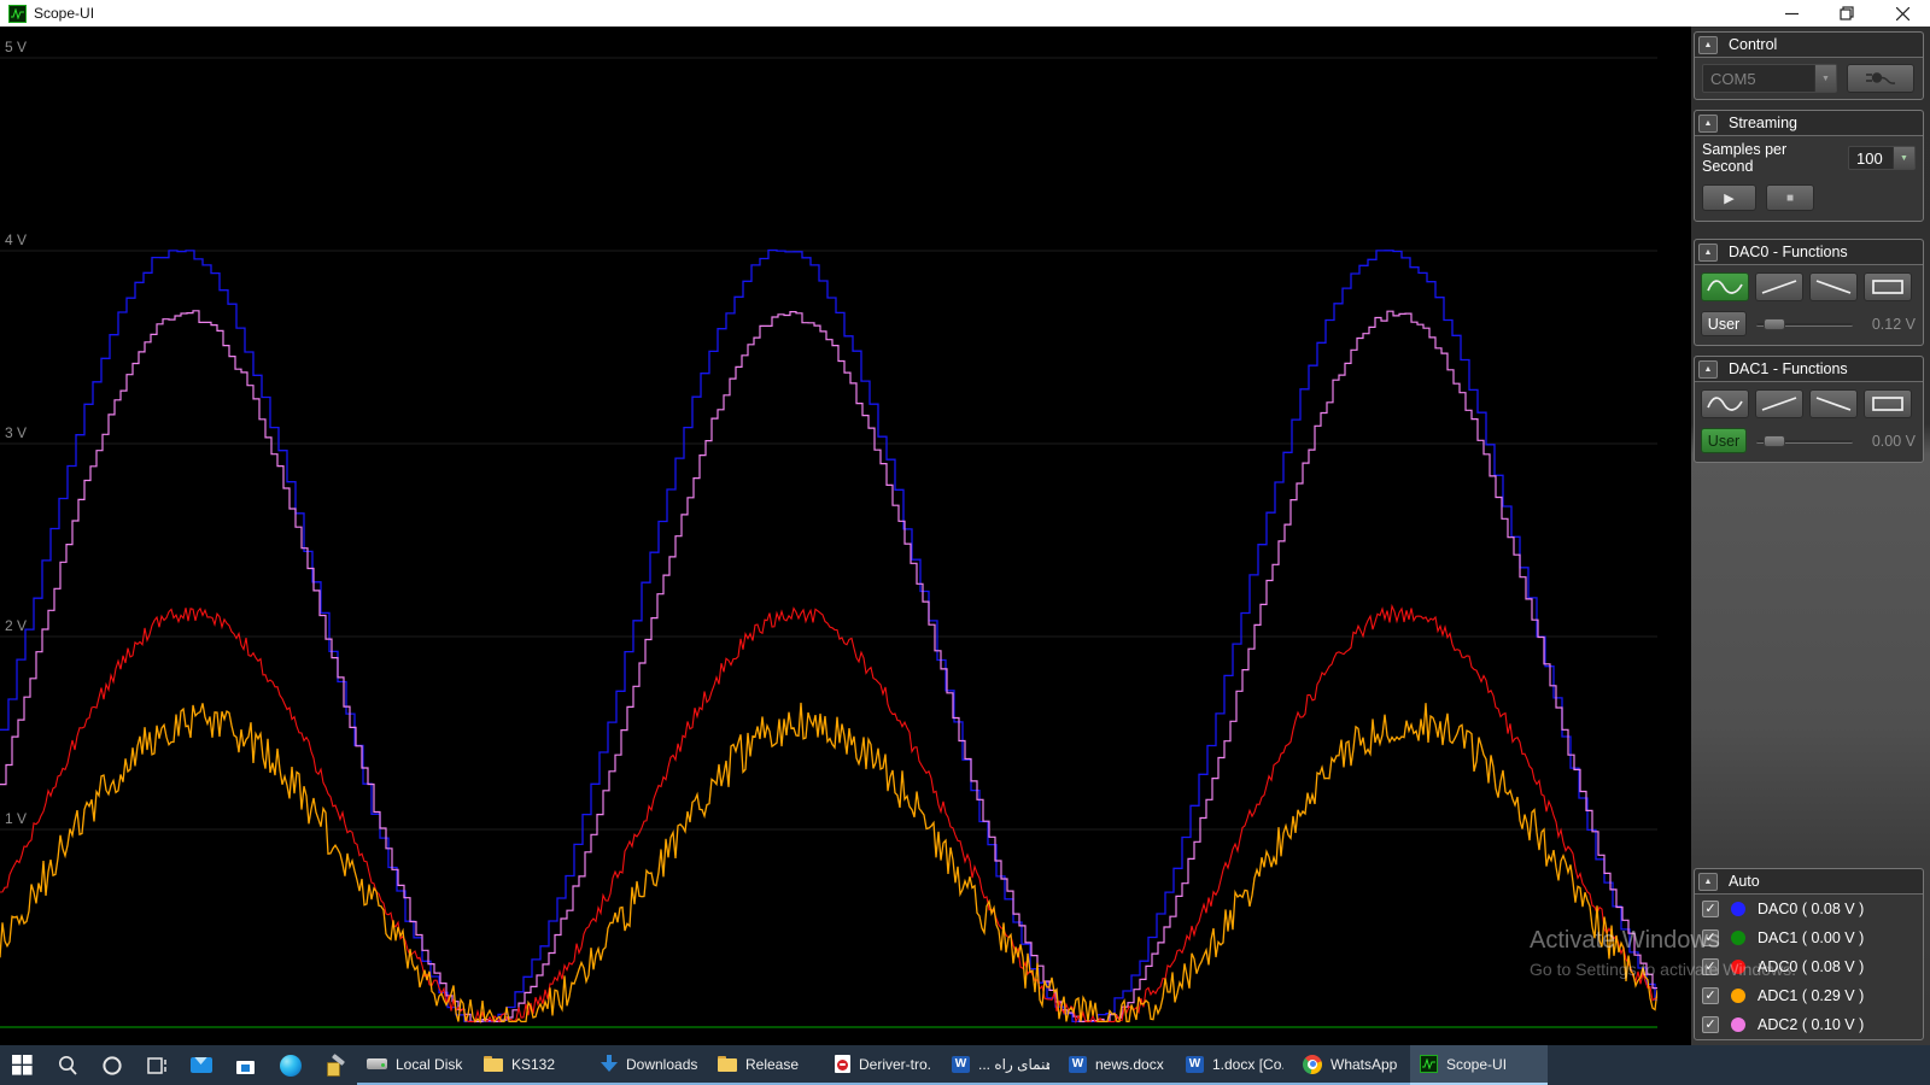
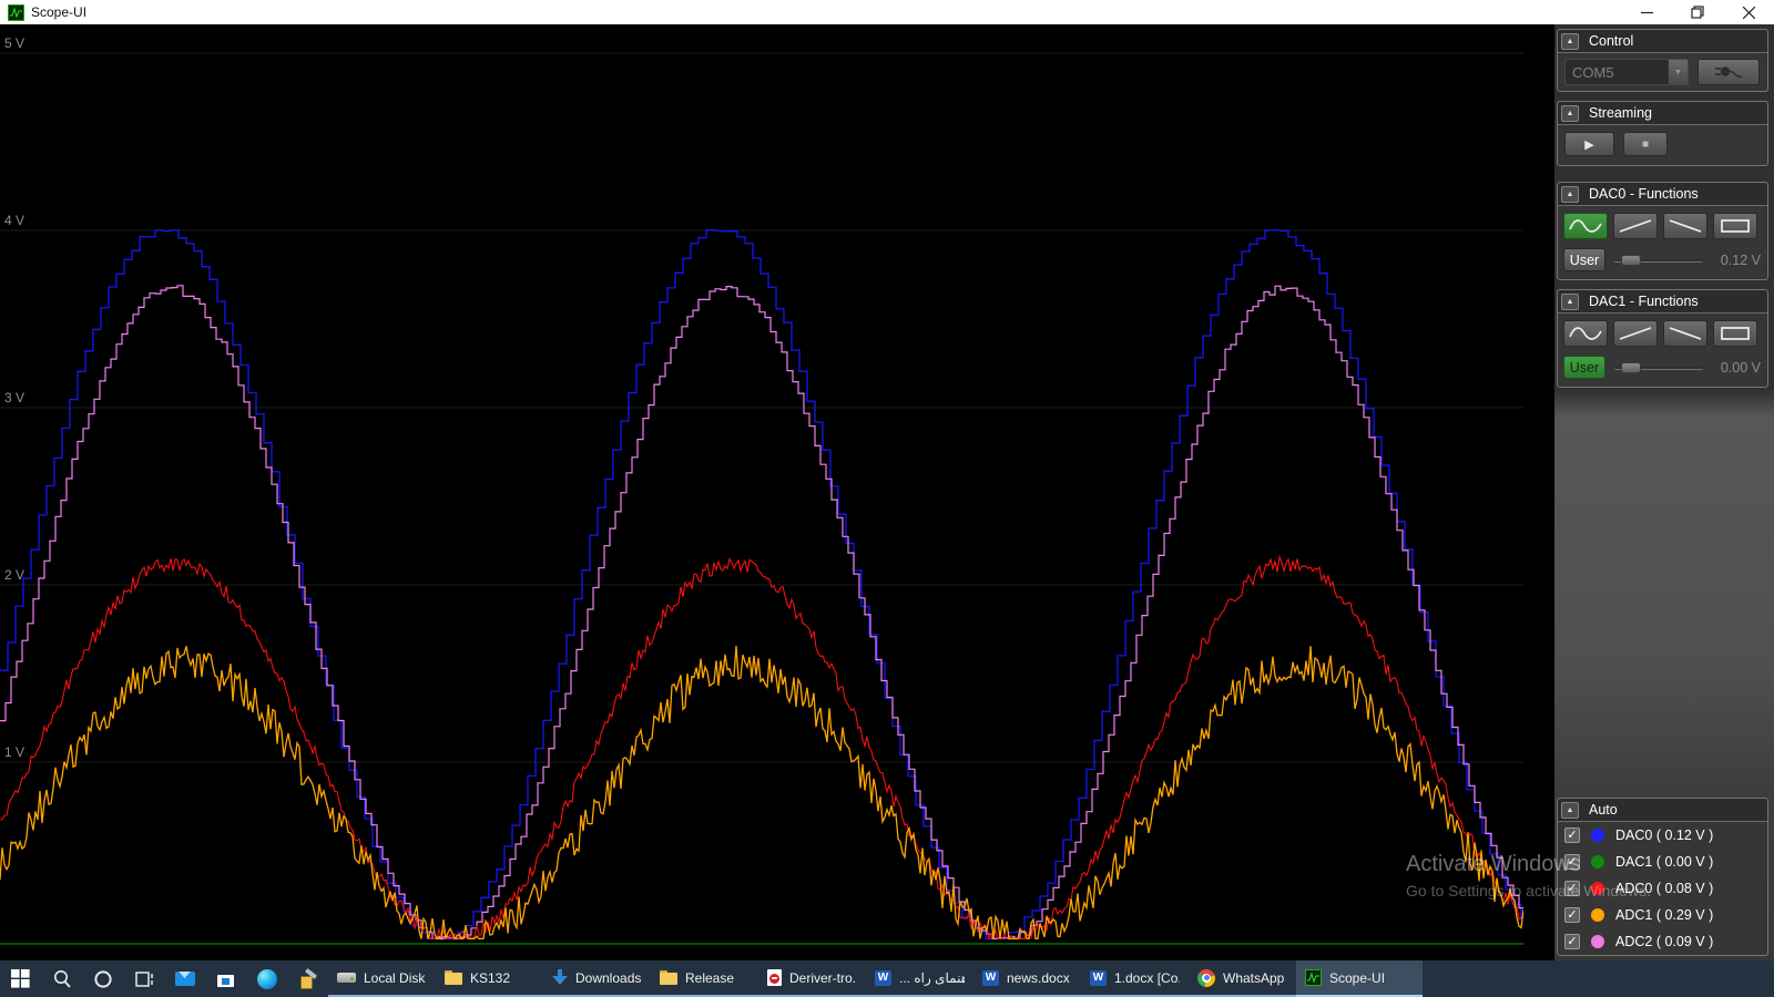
  Scope-UI
  5 V
  4 V
  3 V
  2 V
  1 V
  Control
  COM5
  Streaming
- Samples per Second
- 100
  ▶
  ■
  DAC0 - Functions
  User
  0.12 V
  DAC1 - Functions
  User
  0.00 V
  Auto
  ✓
- DAC0 ( 0.08 V )
+ DAC0 ( 0.12 V )
  ✓
  DAC1 ( 0.00 V )
  ✓
  ADC0 ( 0.08 V )
  ✓
  ADC1 ( 0.29 V )
  ✓
- ADC2 ( 0.10 V )
+ ADC2 ( 0.09 V )
  Activate Windows
  Go to Settings to activate Windows.
  Local Disk
  KS132
  Downloads
  Release
  Deriver-tro.
  W
  ... هنمای راه
  W
  news.docx
  W
  1.docx [Co
  WhatsApp
  Scope-UI
